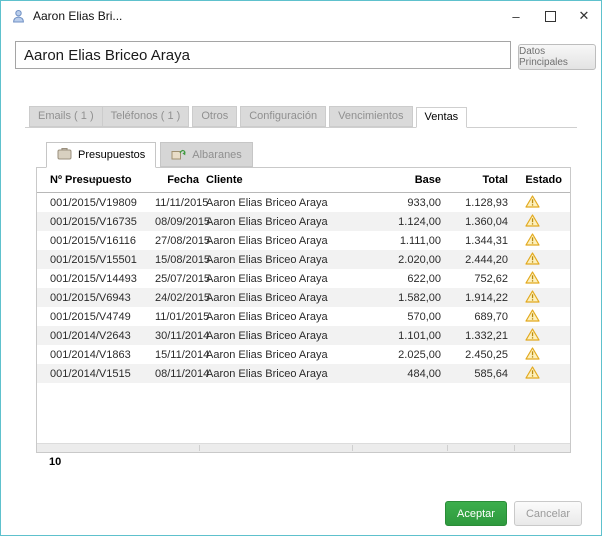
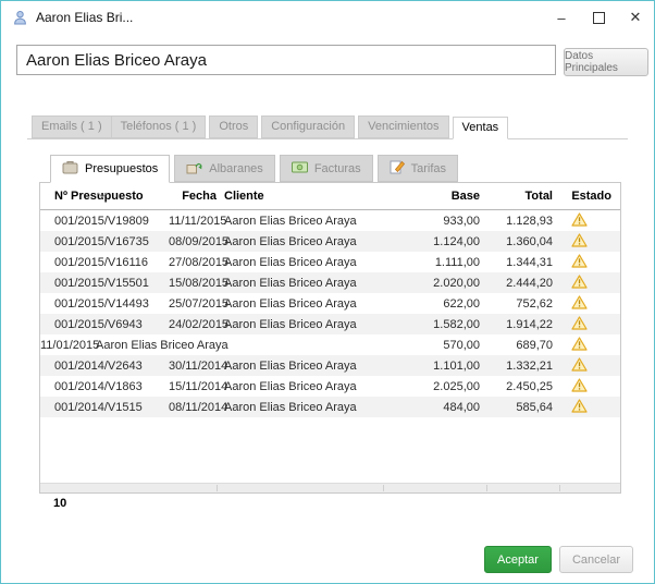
  Aaron Elias Bri...
  –
  ✕
  Aaron Elias Briceo Araya
  Datos Principales
  Emails ( 1 )
  Teléfonos ( 1 )
  Otros
  Configuración
  Vencimientos
  Ventas
  Presupuestos
  Albaranes
+ Facturas
+ Tarifas
  Nº Prespuesto
  Fecha
  Cliente
  Base
  Total
  Estado
  001/2015/V19809
  11/11/20
  Aaron Elias Briceo Araya
  933,00
  1.128,93
  001/2015/V16735
  08/09/20
  Aaron Elias Briceo Araya
  1.124,00
  1.360,04
  001/2015/V16116
  27/08/20
  Aaron Elias Briceo Araya
  1.111,00
  1.344,31
  001/2015/V15501
  15/08/20
  Aaron Elias Briceo Araya
  2.020,00
  2.444,20
  001/2015/V14493
  25/07/20
  Aaron Elias Briceo Araya
  622,00
  752,62
  001/2015/V6943
  24/02/20
  Aaron Elias Briceo Araya
  1.582,00
  1.914,22
- 001/2015/V4749
  11/01/20
  Aaron Elias Briceo Araya
  570,00
  689,70
  001/2014/V2643
  30/11/20
  Aaron Elias Briceo Araya
  1.101,00
  1.332,21
  001/2014/V1863
  15/11/20
  Aaron Elias Briceo Araya
  2.025,00
  2.450,25
  001/2014/V1515
  08/11/20
  Aaron Elias Briceo Araya
  484,00
  585,64
  10
  Aceptar
  Cancelar
